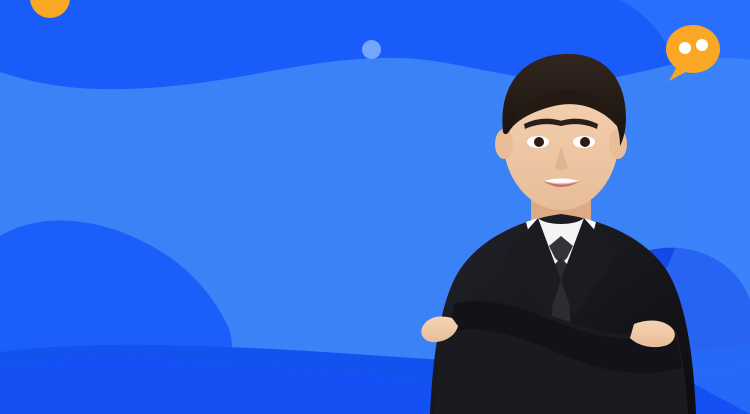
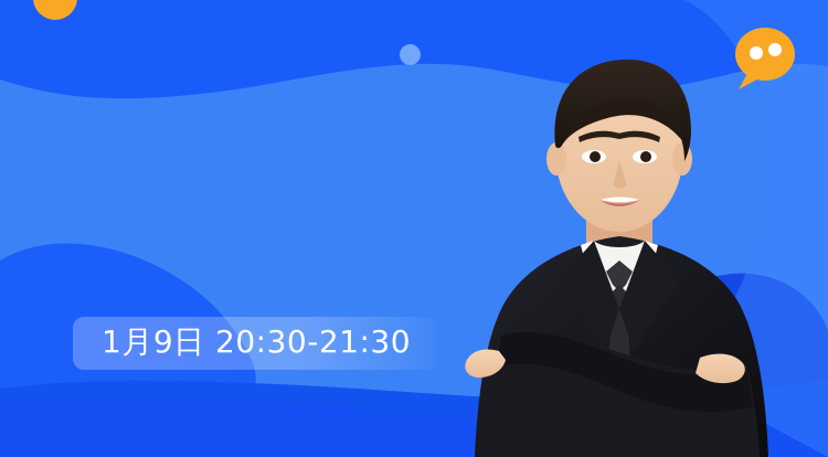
+ 1月9日 20:30-21:30
